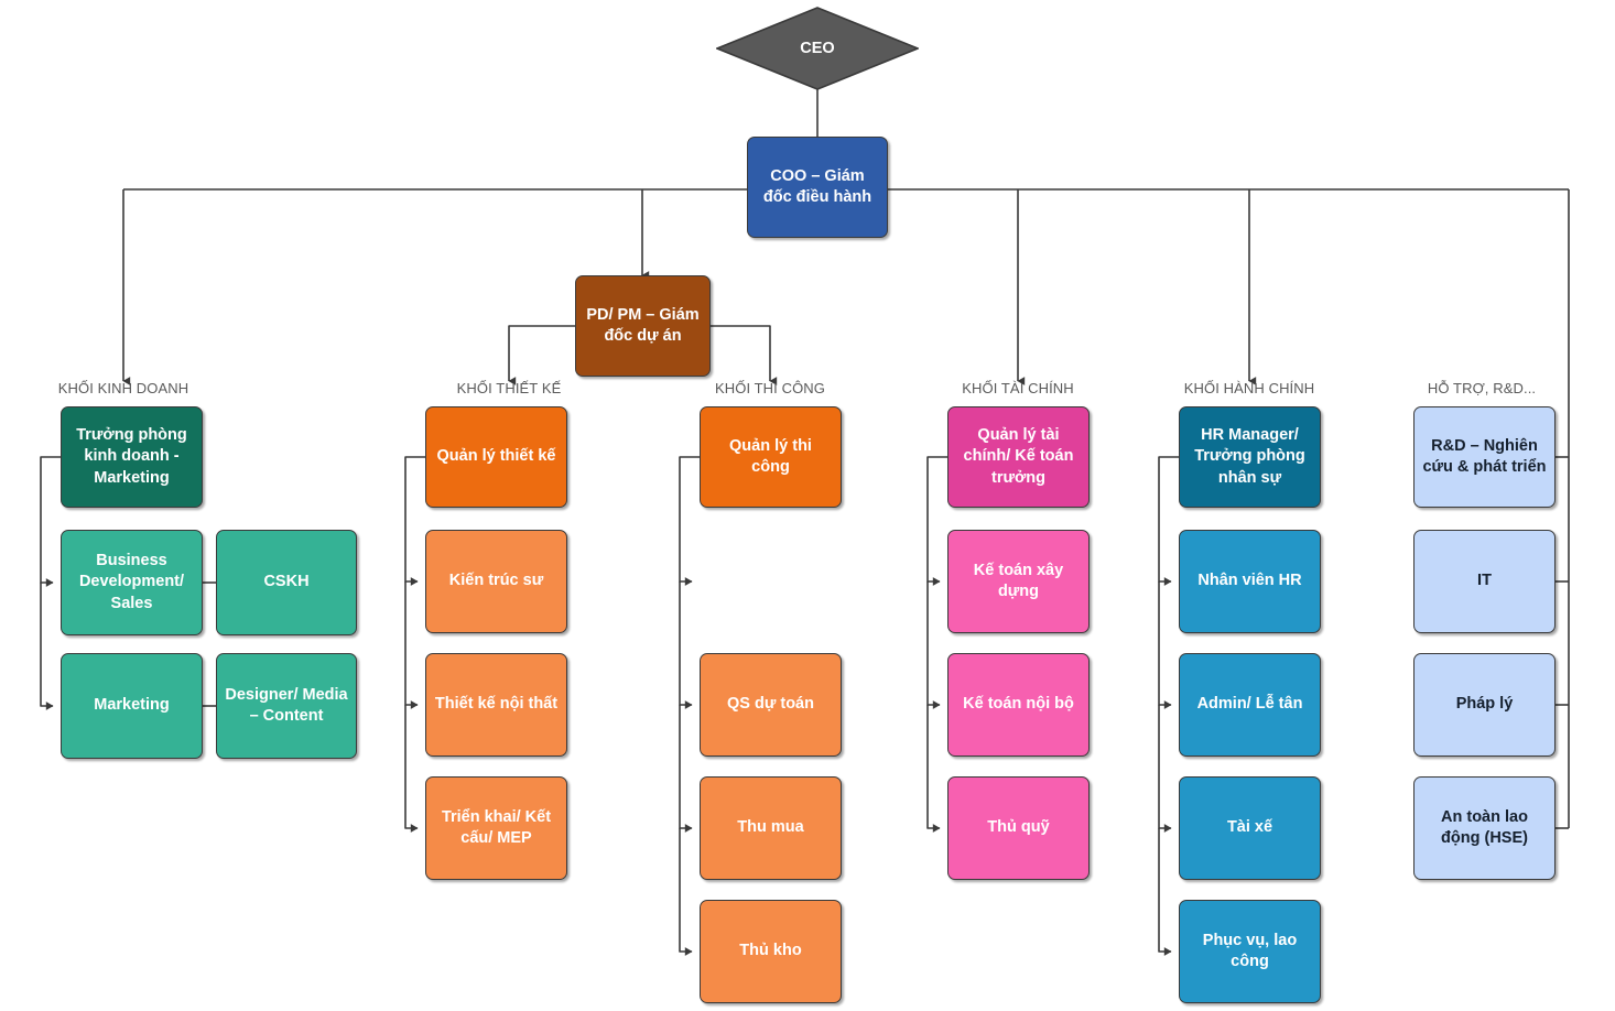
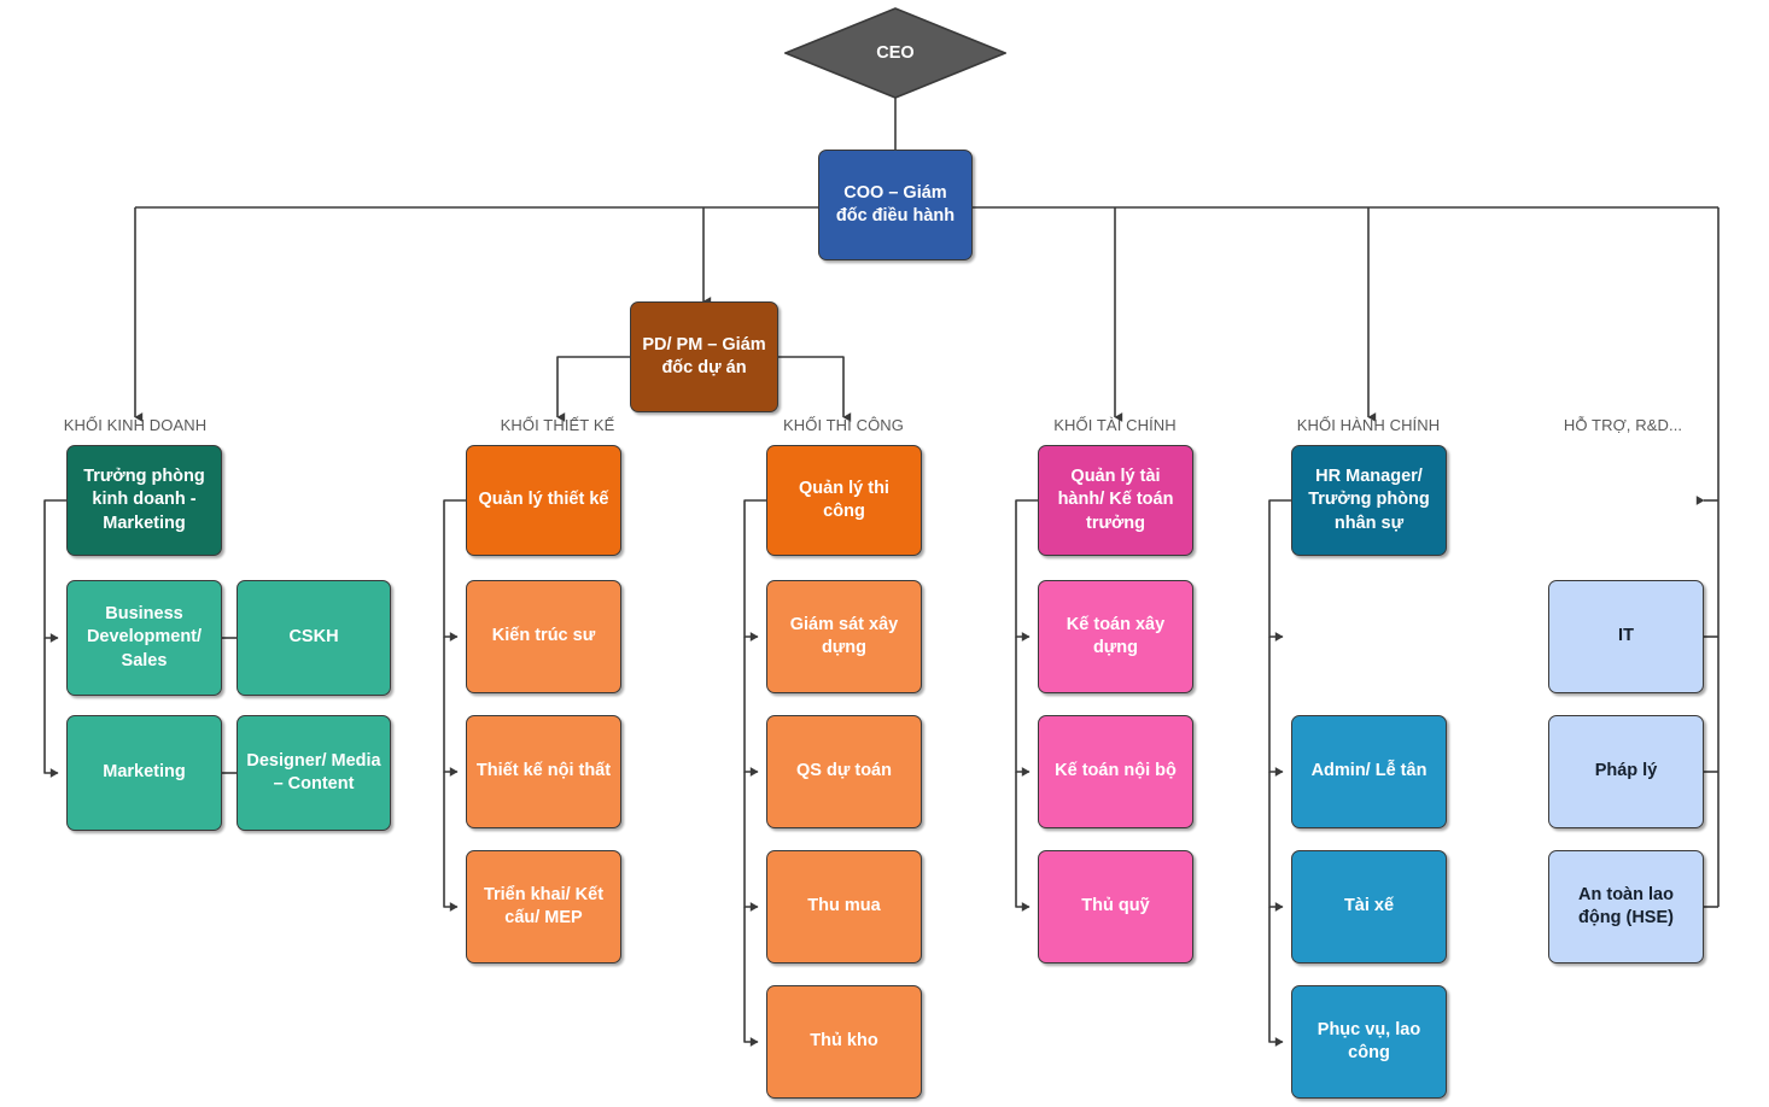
  CEO
  COO – Giám đốc điều hành
  PD/ PM – Giám đốc dự án
  KHỐI KINH DOANH
  KHỐI THIẾT KẾ
  KHỐI THI CÔNG
  KHỐI TÀI CHÍNH
  KHỐI HÀNH CHÍNH
  HỖ TRỢ, R&D...
  Trưởng phòng kinh doanh - Marketing
  Business Development/ Sales
  CSKH
  Marketing
  Designer/ Media – Content
  Quản lý thiết kế
  Kiến trúc sư
  Thiết kế nội thất
  Triển khai/ Kết cấu/ MEP
  Quản lý thi công
+ Giám sát xây dựng
  QS dự toán
  Thu mua
  Thủ kho
- Quản lý tài chính/ Kế toán trưởng
+ Quản lý tài hành/ Kế toán trưởng
  Kế toán xây dựng
  Kế toán nội bộ
  Thủ quỹ
  HR Manager/ Trưởng phòng nhân sự
- Nhân viên HR
  Admin/ Lễ tân
  Tài xế
  Phục vụ, lao công
- R&D – Nghiên cứu & phát triển
  IT
  Pháp lý
  An toàn lao động (HSE)
